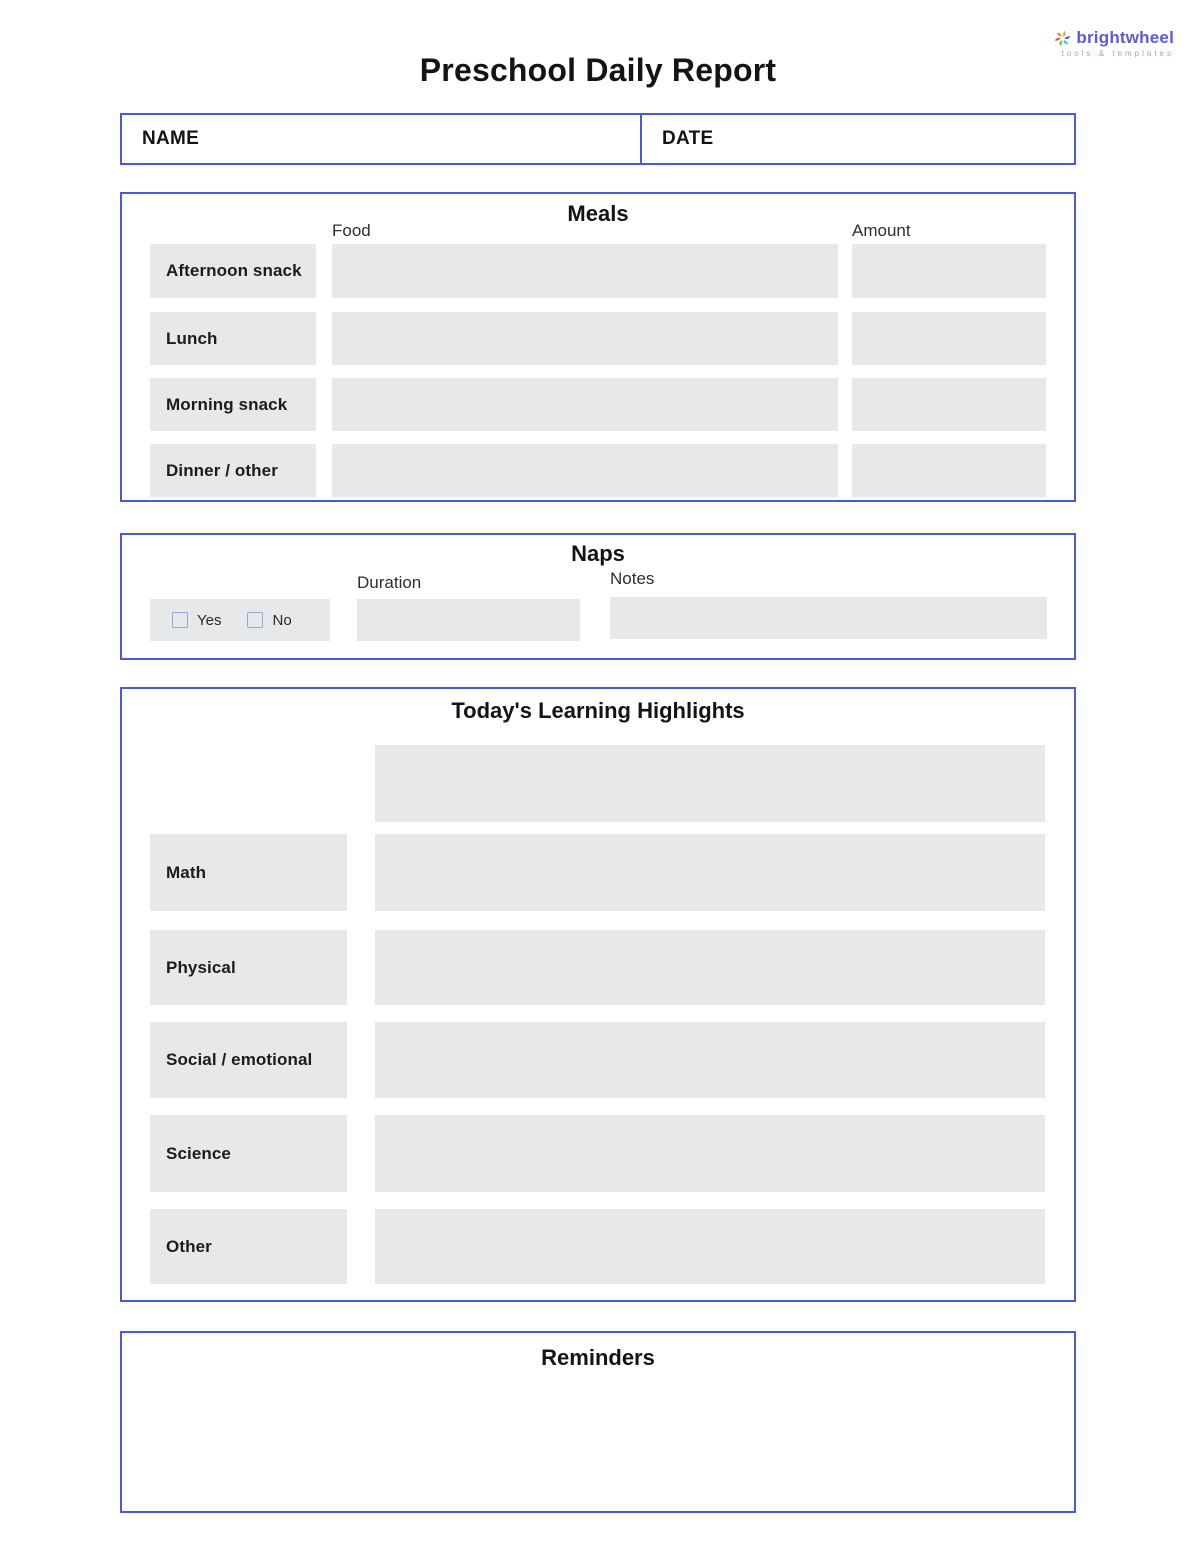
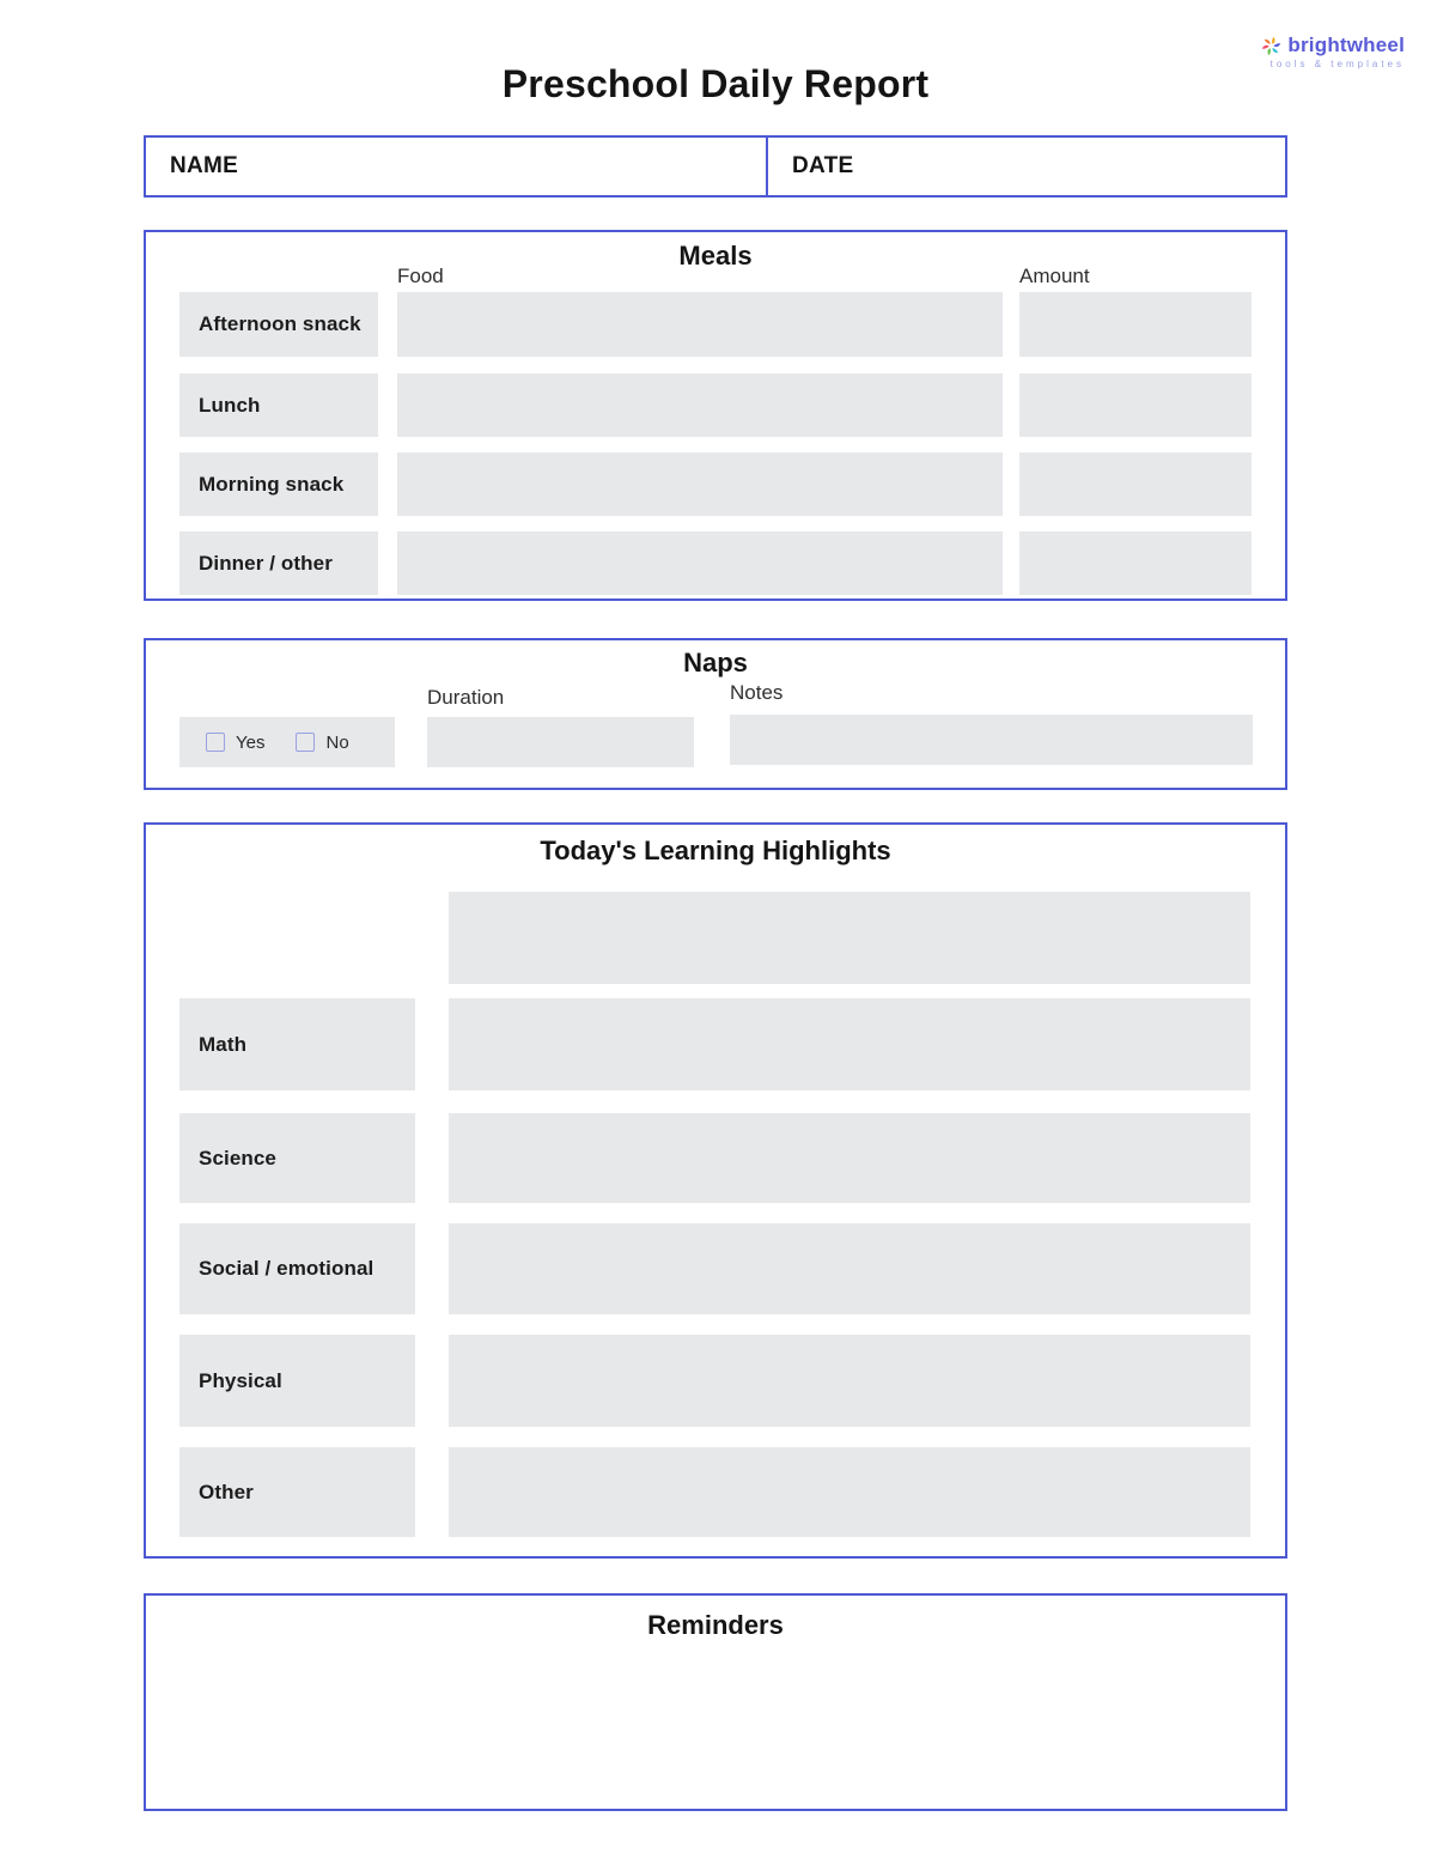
  Preschool Daily Report
  brightwheel
  tools & templates
  NAME
  DATE
  Meals
  Food
  Amount
  Afternoon snack
  Lunch
  Morning snack
  Dinner / other
  Naps
  Duration
  Notes
  Yes
  No
  Today's Learning Highlights
  Math
- Physical
+ Science
  Social / emotional
- Science
+ Physical
  Other
  Reminders
